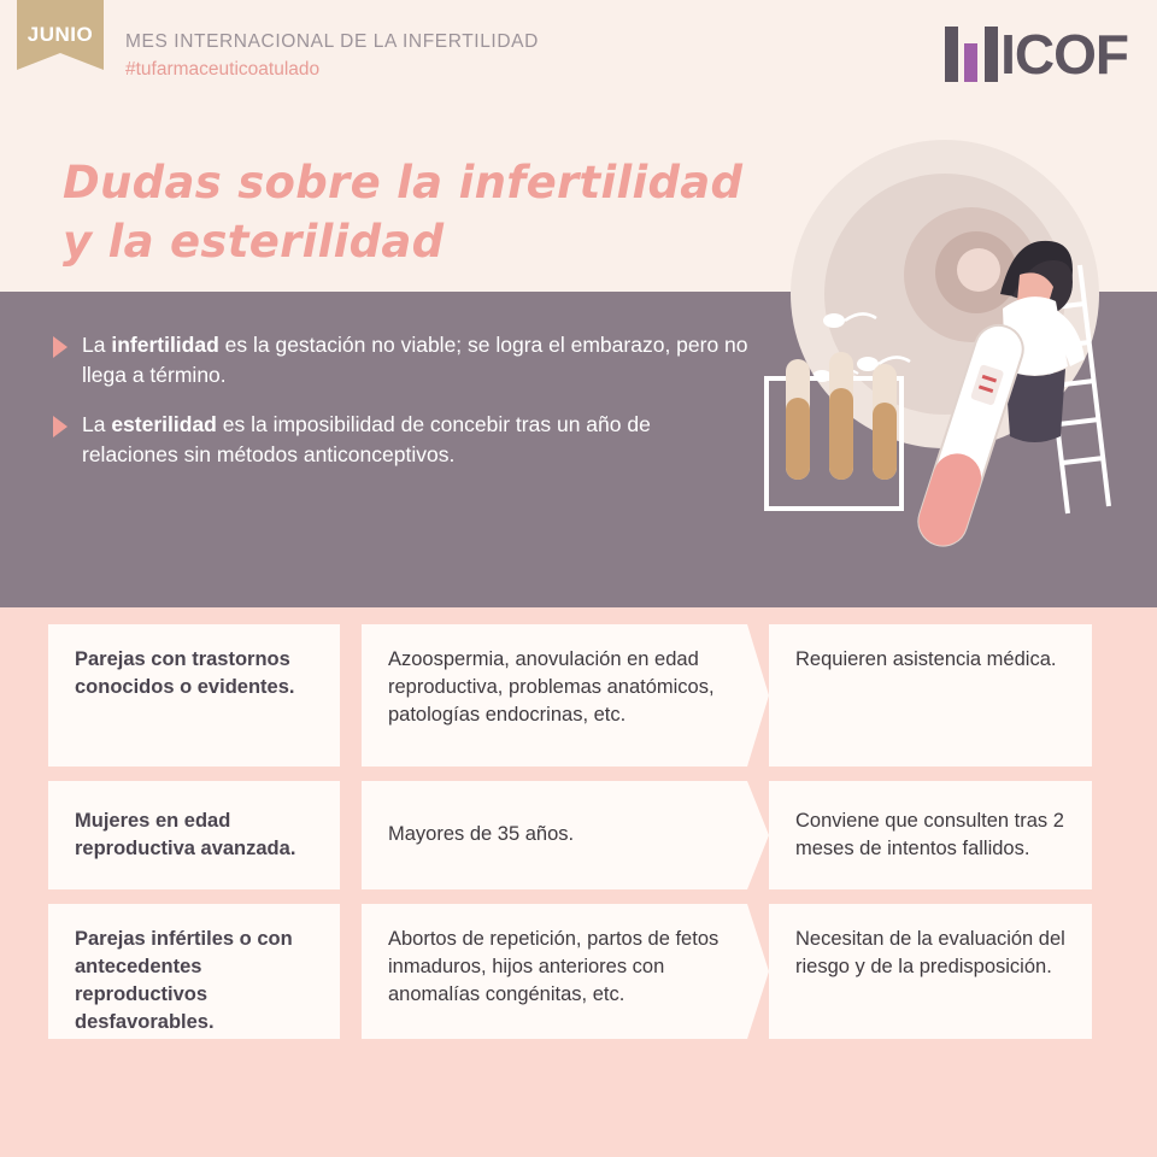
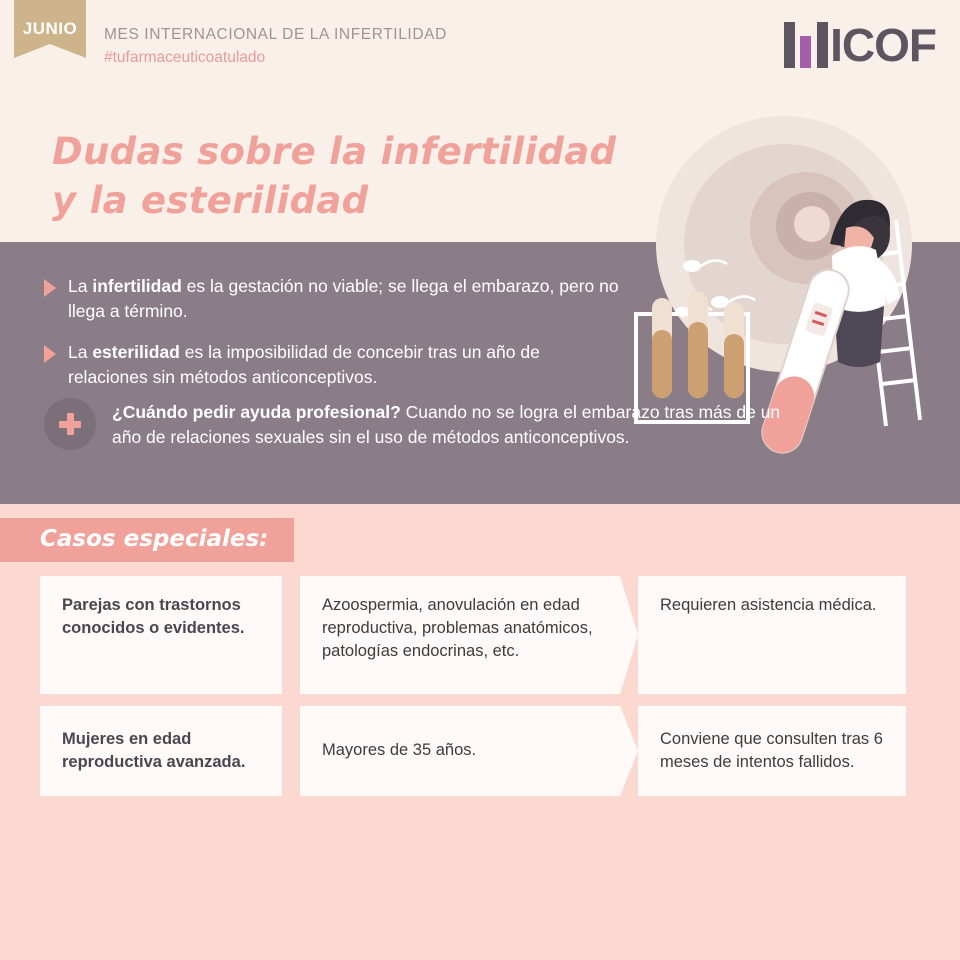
  JUNIO
  MES INTERNACIONAL DE LA INFERTILIDAD
  #tufarmaceuticoatulado
  ICOF
  Dudas sobre la infertilidad
  y la esterilidad
- La infertilidad es la gestación no viable; se logra el embarazo, pero no llega a término.
+ La infertilidad es la gestación no viable; se llega el embarazo, pero no llega a término.
  La esterilidad es la imposibilidad de concebir tras un año de relaciones sin métodos anticonceptivos.
+ ¿Cuándo pedir ayuda profesional? Cuando no se logra el embarazo tras más de un año de relaciones sexuales sin el uso de métodos anticonceptivos.
+ Casos especiales:
  Parejas con trastornos conocidos o evidentes.
  Azoospermia, anovulación en edad reproductiva, problemas anatómicos, patologías endocrinas, etc.
  Requieren asistencia médica.
  Mujeres en edad reproductiva avanzada.
  Mayores de 35 años.
- Conviene que consulten tras 2 meses de intentos fallidos.
+ Conviene que consulten tras 6 meses de intentos fallidos.
- Parejas infértiles o con antecedentes reproductivos desfavorables.
- Abortos de repetición, partos de fetos inmaduros, hijos anteriores con anomalías congénitas, etc.
- Necesitan de la evaluación del riesgo y de la predisposición.
